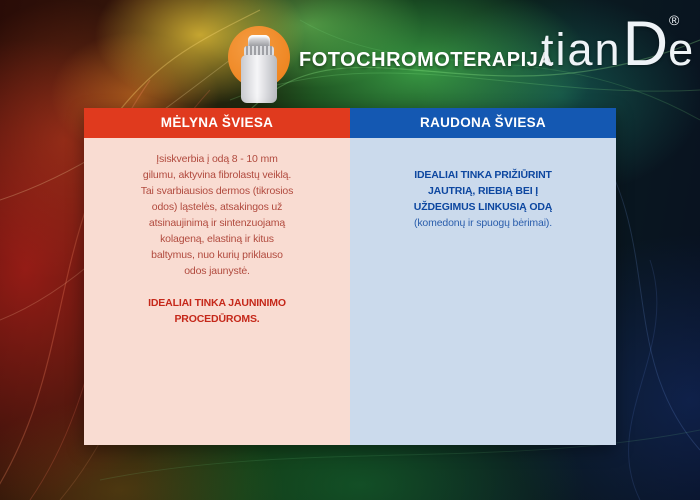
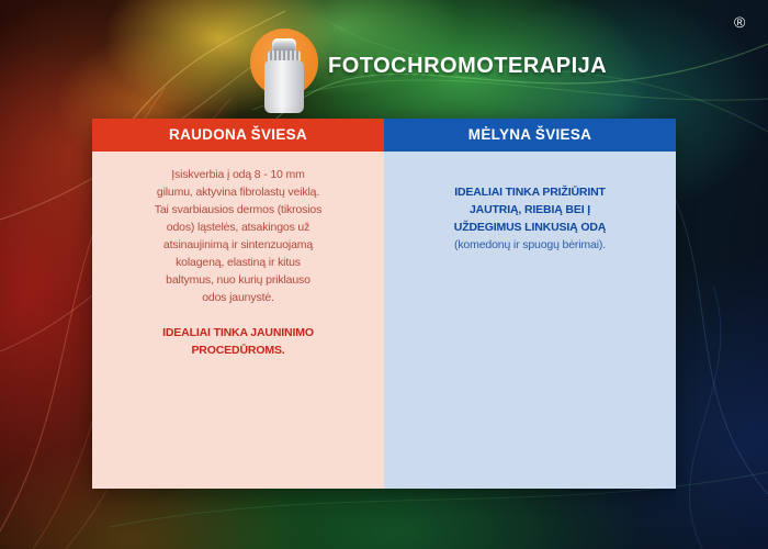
  FOTOCHROMOTERAPIJA
- tian
- D
- e
  ®
- MĖLYNA ŠVIESA
+ RAUDONA ŠVIESA
  Įsiskverbia į odą 8 - 10 mm
  gilumu, aktyvina fibrolastų veiklą.
  Tai svarbiausios dermos (tikrosios
  odos) ląstelės, atsakingos už
  atsinaujinimą ir sintenzuojamą
  kolageną, elastiną ir kitus
  baltymus, nuo kurių priklauso
  odos jaunystė.
  IDEALIAI TINKA JAUNINIMO
  PROCEDŪROMS.
- RAUDONA ŠVIESA
+ MĖLYNA ŠVIESA
  IDEALIAI TINKA PRIŽIŪRINT
  JAUTRIĄ, RIEBIĄ BEI Į
  UŽDEGIMUS LINKUSIĄ ODĄ
  (komedonų ir spuogų bėrimai).
